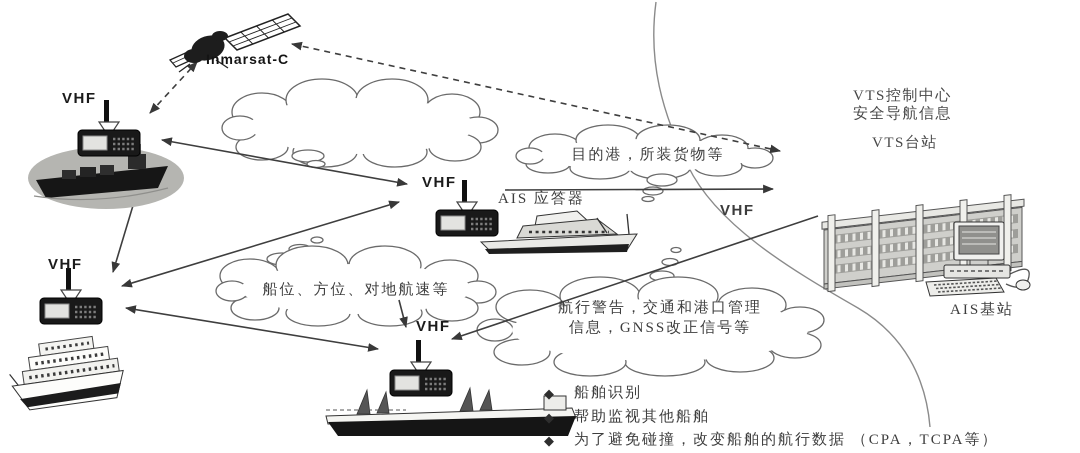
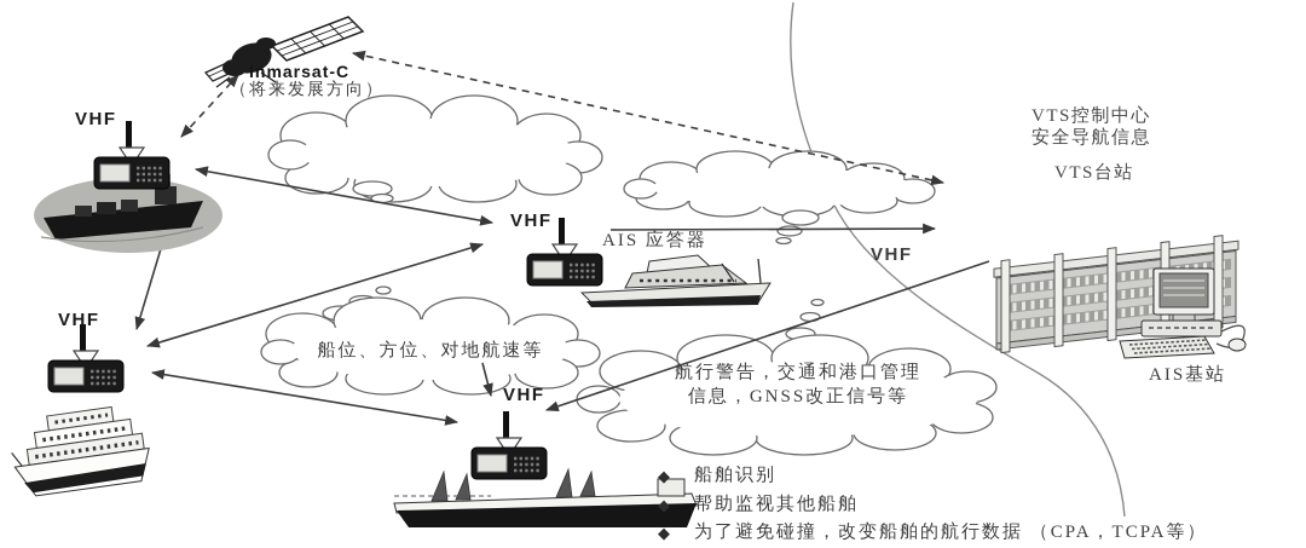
  Inmarsat-C
+ （将来发展方向）
  VHF
  VHF
  VHF
  VHF
  VHF
  AIS 应答器
- 目的港，所装货物等
  船位、方位、对地航速等
  航行警告，交通和港口管理
  信息，GNSS改正信号等
  VTS控制中心
  安全导航信息
  VTS台站
  AIS基站
  ◆
  船舶识别
  ◆
  帮助监视其他船舶
  ◆
  为了避免碰撞，改变船舶的航行数据 （CPA，TCPA等）
